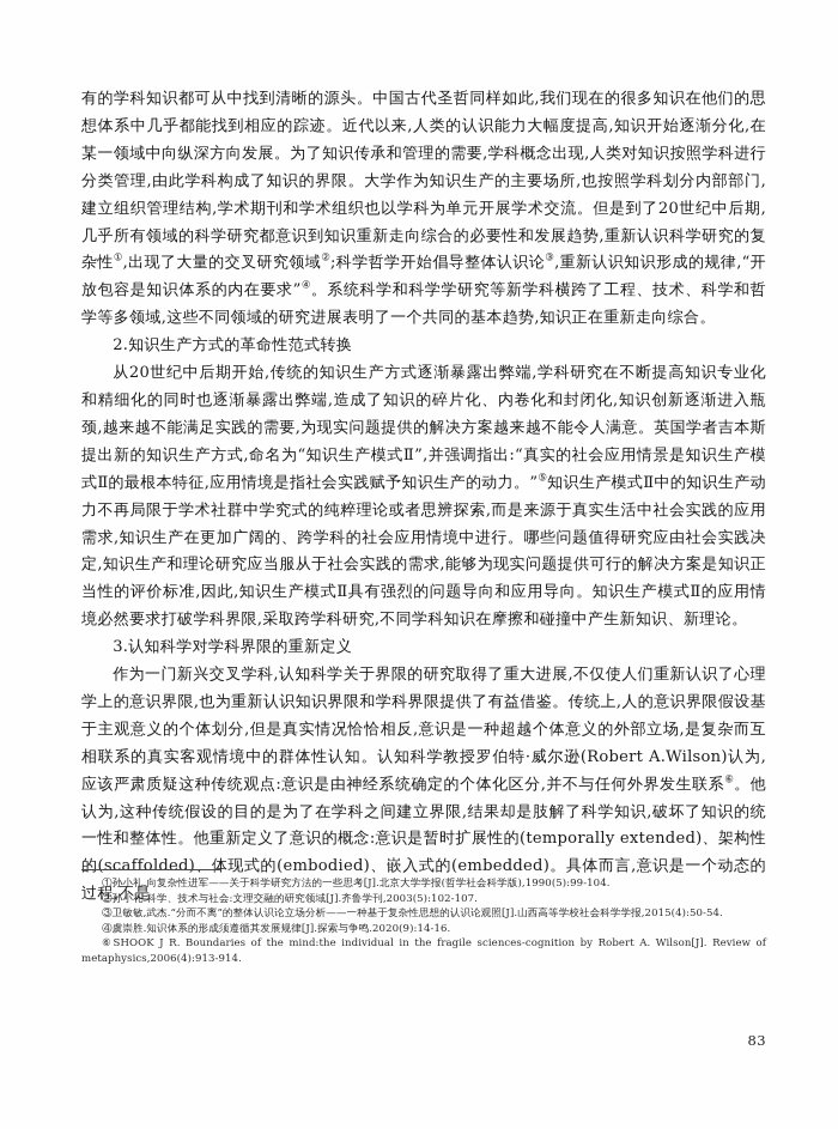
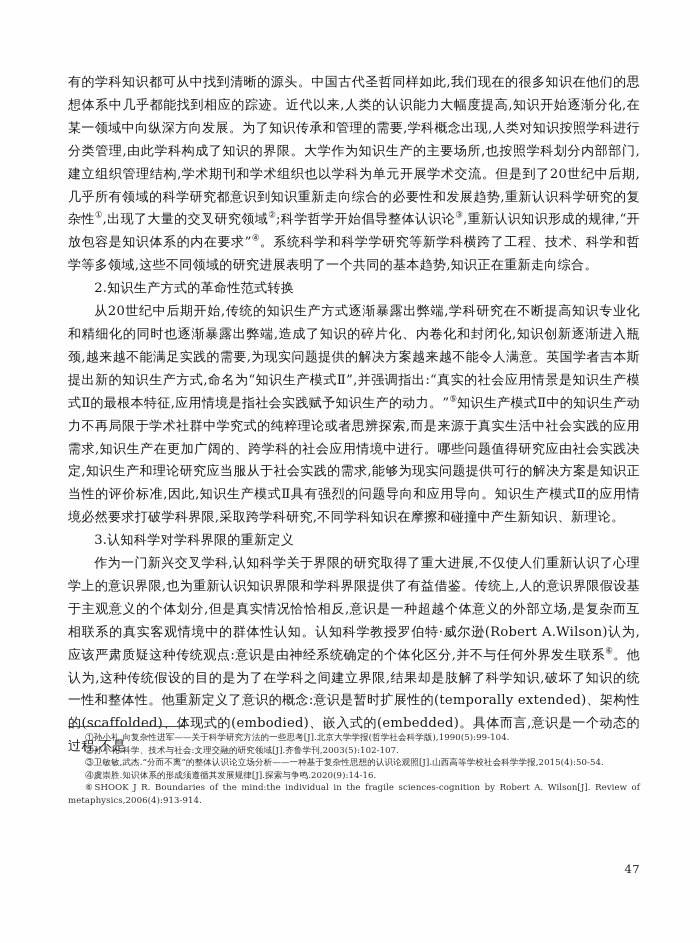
  有的学科知识都可从中找到清晰的源头。中国古代圣哲同样如此,我们现在的很多知识在他们的思想体系中几乎都能找到相应的踪迹。近代以来,人类的认识能力大幅度提高,知识开始逐渐分化,在某一领域中向纵深方向发展。为了知识传承和管理的需要,学科概念出现,人类对知识按照学科进行分类管理,由此学科构成了知识的界限。大学作为知识生产的主要场所,也按照学科划分内部部门,建立组织管理结构,学术期刊和学术组织也以学科为单元开展学术交流。但是到了20世纪中后期,几乎所有领域的科学研究都意识到知识重新走向综合的必要性和发展趋势,重新认识科学研究的复杂性①,出现了大量的交叉研究领域②;科学哲学开始倡导整体认识论③,重新认识知识形成的规律,“开放包容是知识体系的内在要求”④。系统科学和科学学研究等新学科横跨了工程、技术、科学和哲学等多领域,这些不同领域的研究进展表明了一个共同的基本趋势,知识正在重新走向综合。
  2.知识生产方式的革命性范式转换
  从20世纪中后期开始,传统的知识生产方式逐渐暴露出弊端,学科研究在不断提高知识专业化和精细化的同时也逐渐暴露出弊端,造成了知识的碎片化、内卷化和封闭化,知识创新逐渐进入瓶颈,越来越不能满足实践的需要,为现实问题提供的解决方案越来越不能令人满意。英国学者吉本斯提出新的知识生产方式,命名为“知识生产模式Ⅱ”,并强调指出:“真实的社会应用情景是知识生产模式Ⅱ的最根本特征,应用情境是指社会实践赋予知识生产的动力。”⑤知识生产模式Ⅱ中的知识生产动力不再局限于学术社群中学究式的纯粹理论或者思辨探索,而是来源于真实生活中社会实践的应用需求,知识生产在更加广阔的、跨学科的社会应用情境中进行。哪些问题值得研究应由社会实践决定,知识生产和理论研究应当服从于社会实践的需求,能够为现实问题提供可行的解决方案是知识正当性的评价标准,因此,知识生产模式Ⅱ具有强烈的问题导向和应用导向。知识生产模式Ⅱ的应用情境必然要求打破学科界限,采取跨学科研究,不同学科知识在摩擦和碰撞中产生新知识、新理论。
  3.认知科学对学科界限的重新定义
  作为一门新兴交叉学科,认知科学关于界限的研究取得了重大进展,不仅使人们重新认识了心理学上的意识界限,也为重新认识知识界限和学科界限提供了有益借鉴。传统上,人的意识界限假设基于主观意义的个体划分,但是真实情况恰恰相反,意识是一种超越个体意义的外部立场,是复杂而互相联系的真实客观情境中的群体性认知。认知科学教授罗伯特·威尔逊(Robert A.Wilson)认为,应该严肃质疑这种传统观点:意识是由神经系统确定的个体化区分,并不与任何外界发生联系⑥。他认为,这种传统假设的目的是为了在学科之间建立界限,结果却是肢解了科学知识,破坏了知识的统一性和整体性。他重新定义了意识的概念:意识是暂时扩展性的(temporally extended)、架构性的(scaffolded)、体现式的(embodied)、嵌入式的(embedded)。具体而言,意识是一个动态的过程,不是
  ①孙小礼.向复杂性进军——关于科学研究方法的一些思考[J].北京大学学报(哲学社会科学版),1990(5):99-104.
  ②孙小礼.科学、技术与社会:文理交融的研究领域[J].齐鲁学刊,2003(5):102-107.
  ③卫敏敏,武杰.“分而不离”的整体认识论立场分析——一种基于复杂性思想的认识论观照[J].山西高等学校社会科学学报,2015(4):50-54.
  ④虞崇胜.知识体系的形成须遵循其发展规律[J].探索与争鸣.2020(9):14-16.
  ⑥SHOOK J R. Boundaries of the mind:the individual in the fragile sciences-cognition by Robert A. Wilson[J]. Review of metaphysics,2006(4):913-914.
- 83
+ 47
